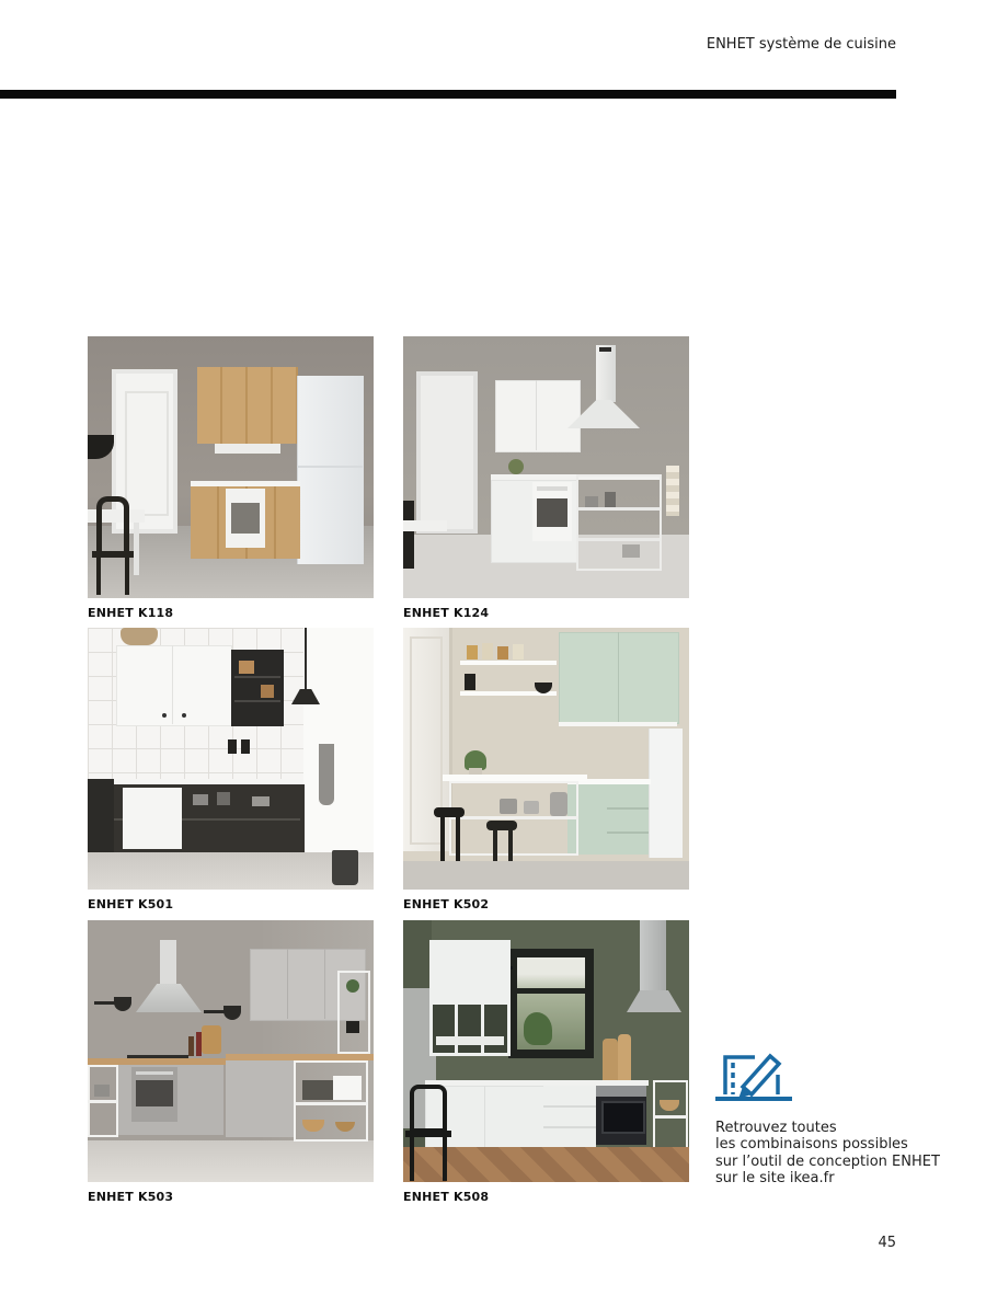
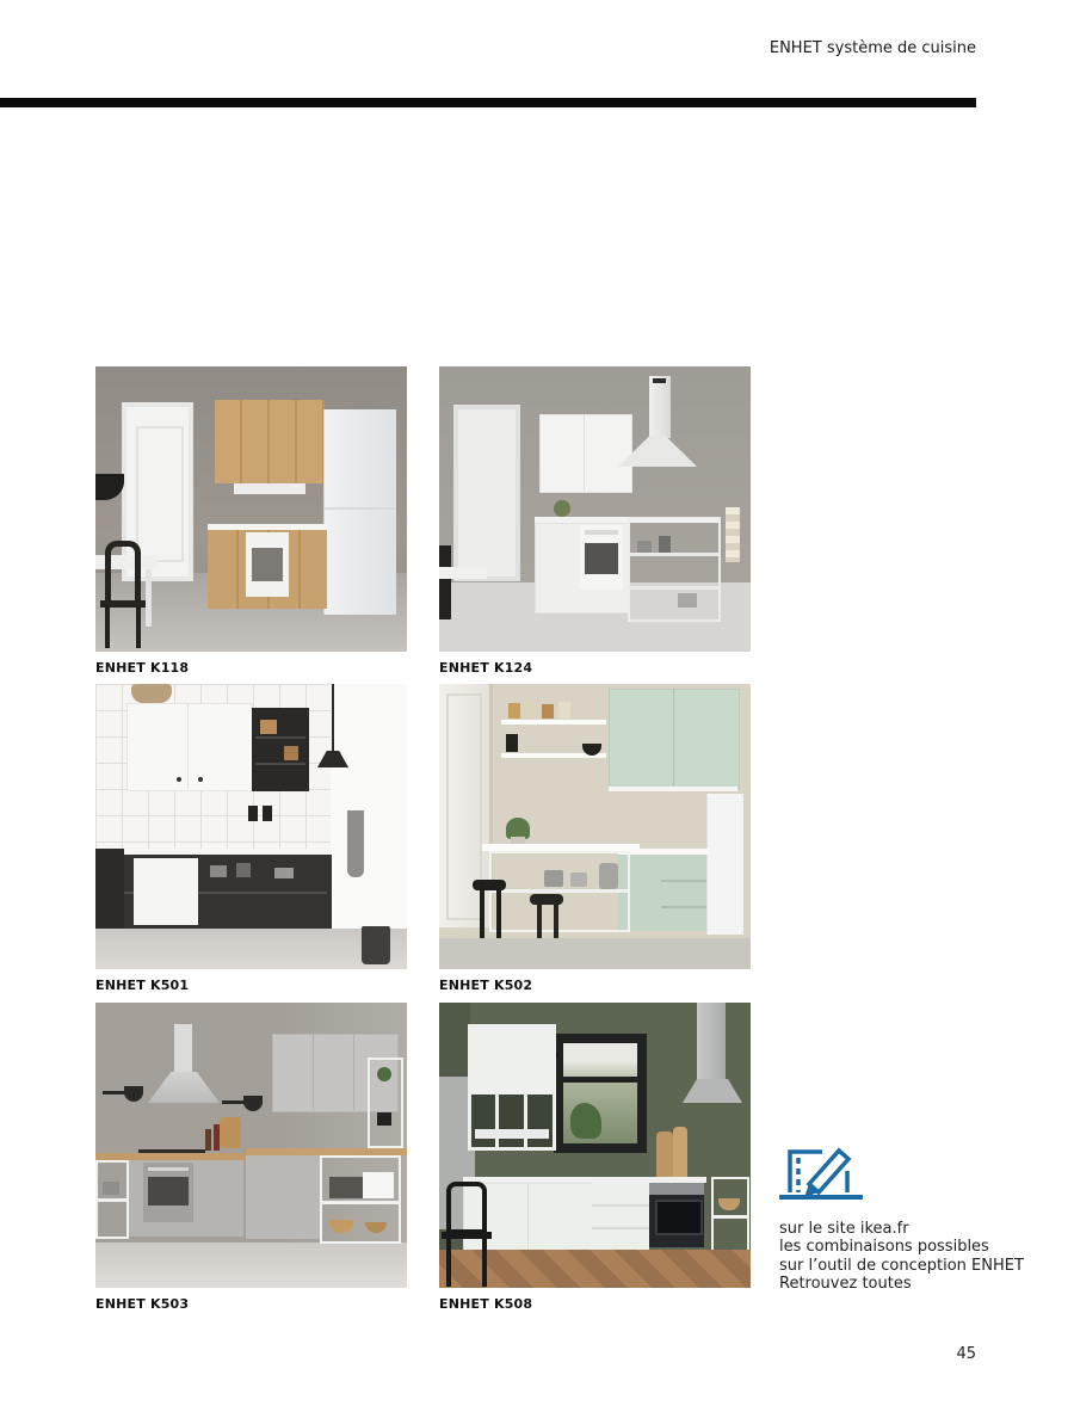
  ENHET système de cuisine
  ENHET K118
  ENHET K124
  ENHET K501
  ENHET K502
  ENHET K503
  ENHET K508
- Retrouvez toutes
+ sur le site ikea.fr
  les combinaisons possibles
  sur l’outil de conception ENHET
- sur le site ikea.fr
+ Retrouvez toutes
  45
